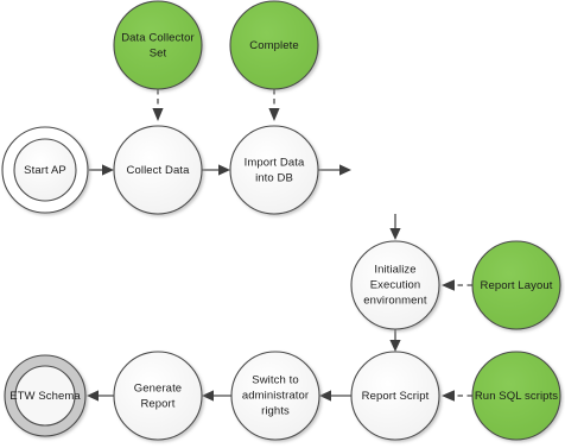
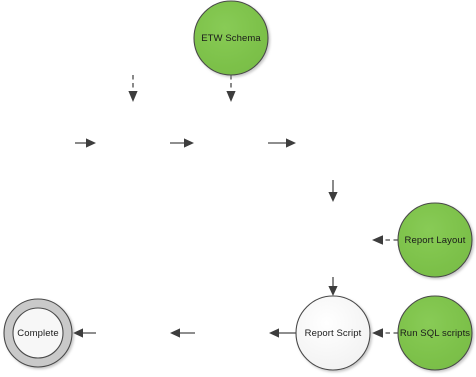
- Start AP
- Collect Data
- Import Data
- into DB
- Initialize
- Execution
- environment
  Report Script
- Switch to
- administrator
- rights
- Generate
- Report
- ETW Schema
+ Complete
- Data Collector
- Set
- Complete
+ ETW Schema
  Report Layout
  Run SQL scripts
